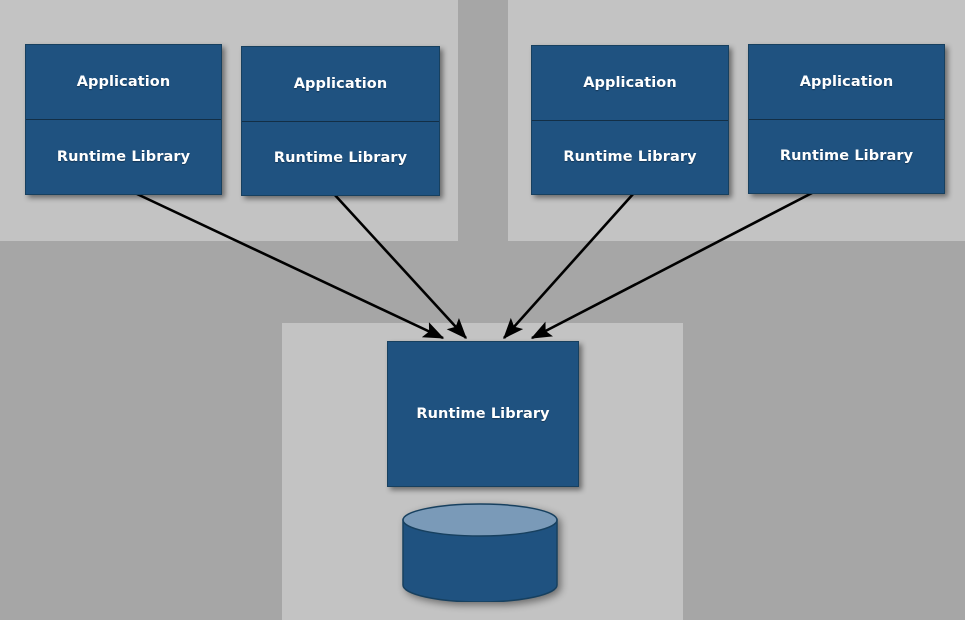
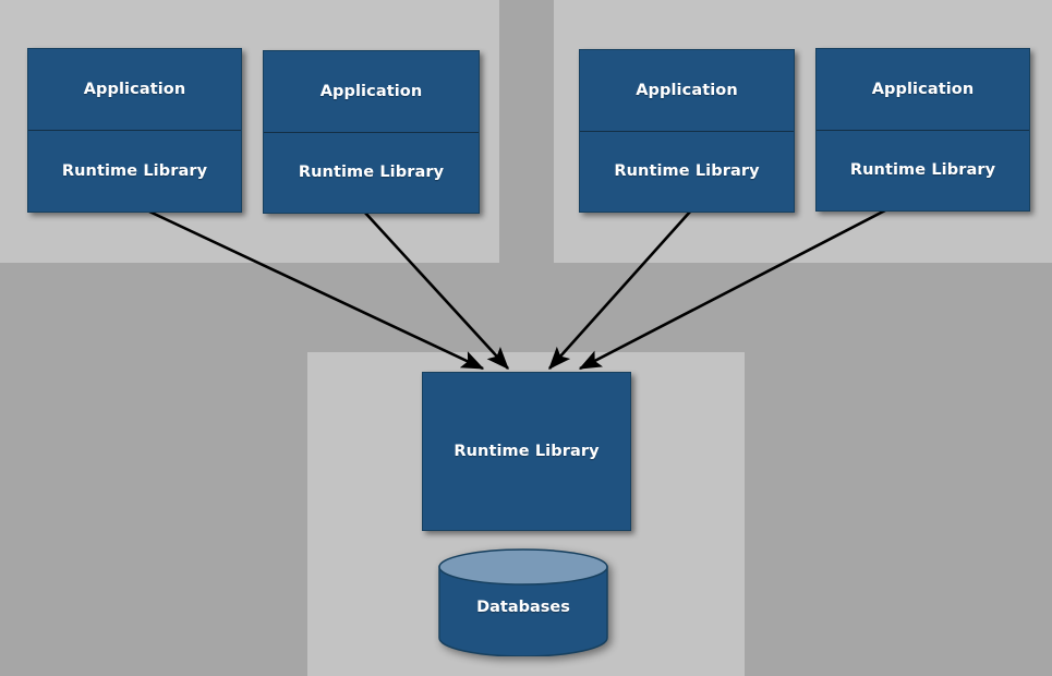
  Application
  Runtime Library
  Application
  Runtime Library
  Application
  Runtime Library
  Application
  Runtime Library
  Runtime Library
+ Databases
